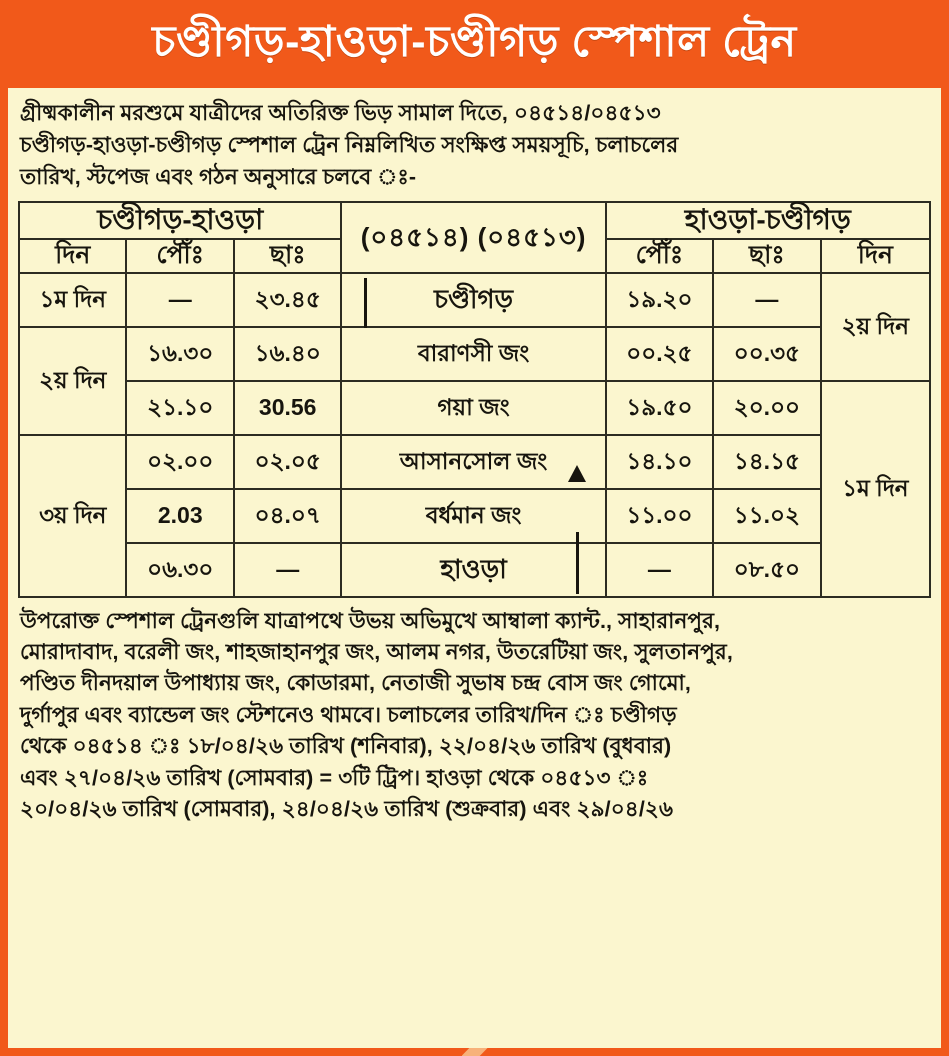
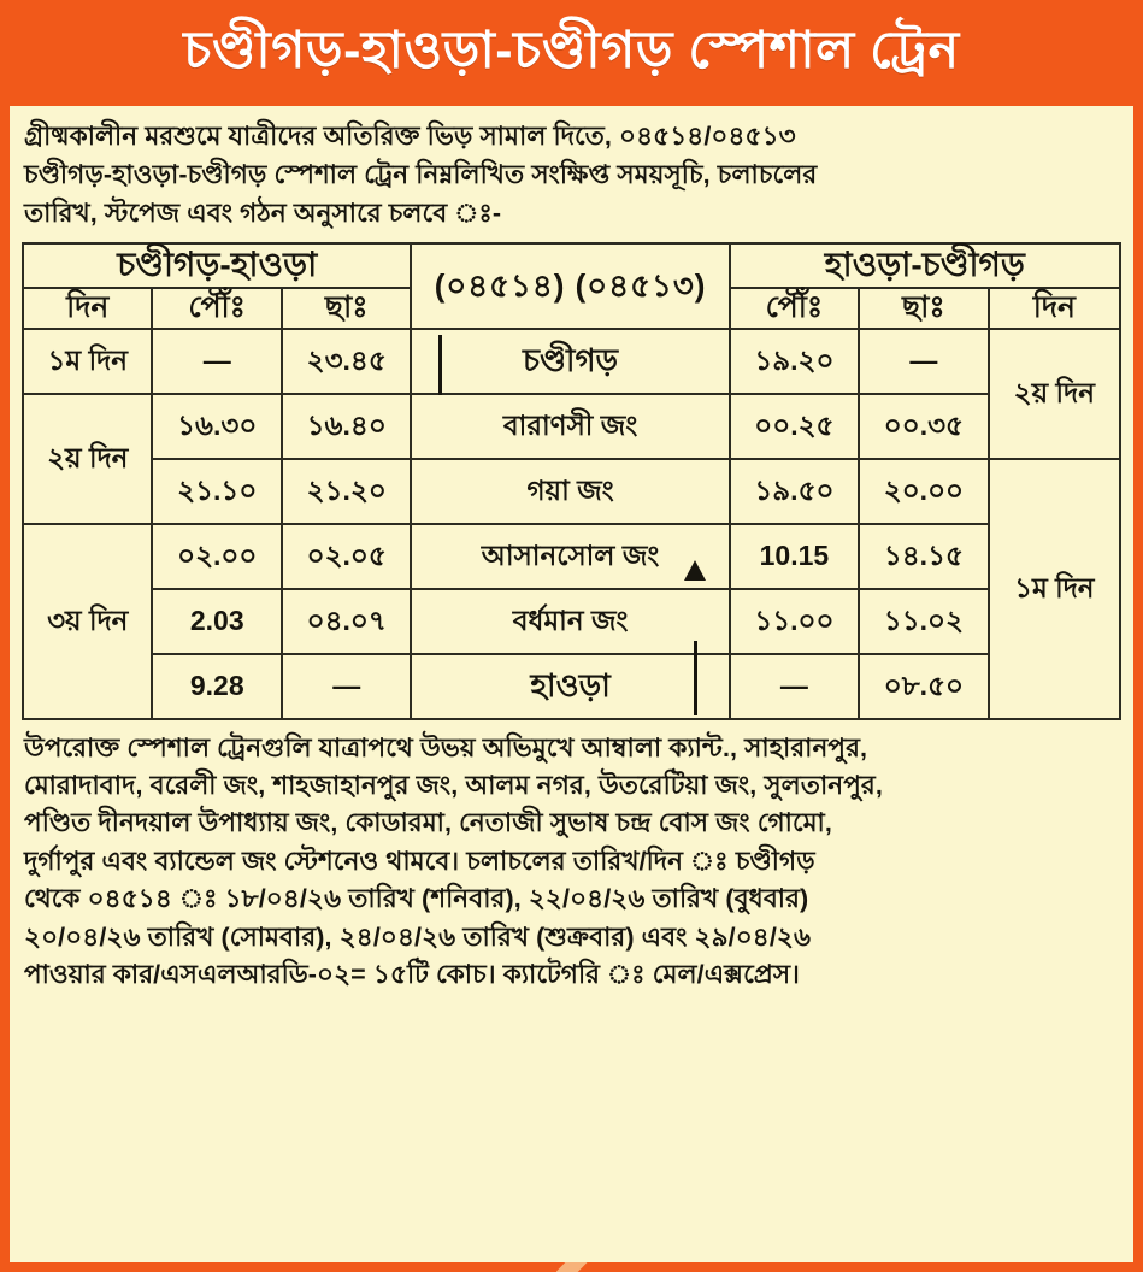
  চণ্ডীগড়-হাওড়া-চণ্ডীগড় স্পেশাল ট্রেন
  গ্রীষ্মকালীন মরশুমে যাত্রীদের অতিরিক্ত ভিড় সামাল দিতে, ০৪৫১৪/০৪৫১৩
  চণ্ডীগড়-হাওড়া-চণ্ডীগড় স্পেশাল ট্রেন নিম্নলিখিত সংক্ষিপ্ত সময়সূচি, চলাচলের
  তারিখ, স্টপেজ এবং গঠন অনুসারে চলবে ঃ-
  চণ্ডীগড়-হাওড়া	(০৪৫১৪) (০৪৫১৩)	হাওড়া-চণ্ডীগড়
  দিন	পৌঁঃ	ছাঃ	পৌঁঃ	ছাঃ	দিন
  ১ম দিন	—	২৩.৪৫	চণ্ডীগড়	১৯.২০	—	২য় দিন
  ২য় দিন	১৬.৩০	১৬.৪০	বারাণসী জং	০০.২৫	০০.৩৫
- ২১.১০	30.56	গয়া জং	১৯.৫০	২০.০০	১ম দিন
+ ২১.১০	২১.২০	গয়া জং	১৯.৫০	২০.০০	১ম দিন
- ৩য় দিন	০২.০০	০২.০৫	আসানসোল জং	১৪.১০	১৪.১৫
+ ৩য় দিন	০২.০০	০২.০৫	আসানসোল জং	10.15	১৪.১৫
  2.03	০৪.০৭	বর্ধমান জং	১১.০০	১১.০২
- ০৬.৩০	—	হাওড়া	—	০৮.৫০
+ 9.28	—	হাওড়া	—	০৮.৫০
  উপরোক্ত স্পেশাল ট্রেনগুলি যাত্রাপথে উভয় অভিমুখে আম্বালা ক্যান্ট., সাহারানপুর,
  মোরাদাবাদ, বরেলী জং, শাহজাহানপুর জং, আলম নগর, উতরেটিয়া জং, সুলতানপুর,
  পণ্ডিত দীনদয়াল উপাধ্যায় জং, কোডারমা, নেতাজী সুভাষ চন্দ্র বোস জং গোমো,
  দুর্গাপুর এবং ব্যান্ডেল জং স্টেশনেও থামবে। চলাচলের তারিখ/দিন ঃ চণ্ডীগড়
  থেকে ০৪৫১৪ ঃ ১৮/০৪/২৬ তারিখ (শনিবার), ২২/০৪/২৬ তারিখ (বুধবার)
- এবং ২৭/০৪/২৬ তারিখ (সোমবার) = ৩টি ট্রিপ। হাওড়া থেকে ০৪৫১৩ ঃ
  ২০/০৪/২৬ তারিখ (সোমবার), ২৪/০৪/২৬ তারিখ (শুক্রবার) এবং ২৯/০৪/২৬
+ পাওয়ার কার/এসএলআরডি-০২= ১৫টি কোচ। ক্যাটেগরি ঃ মেল/এক্সপ্রেস।
